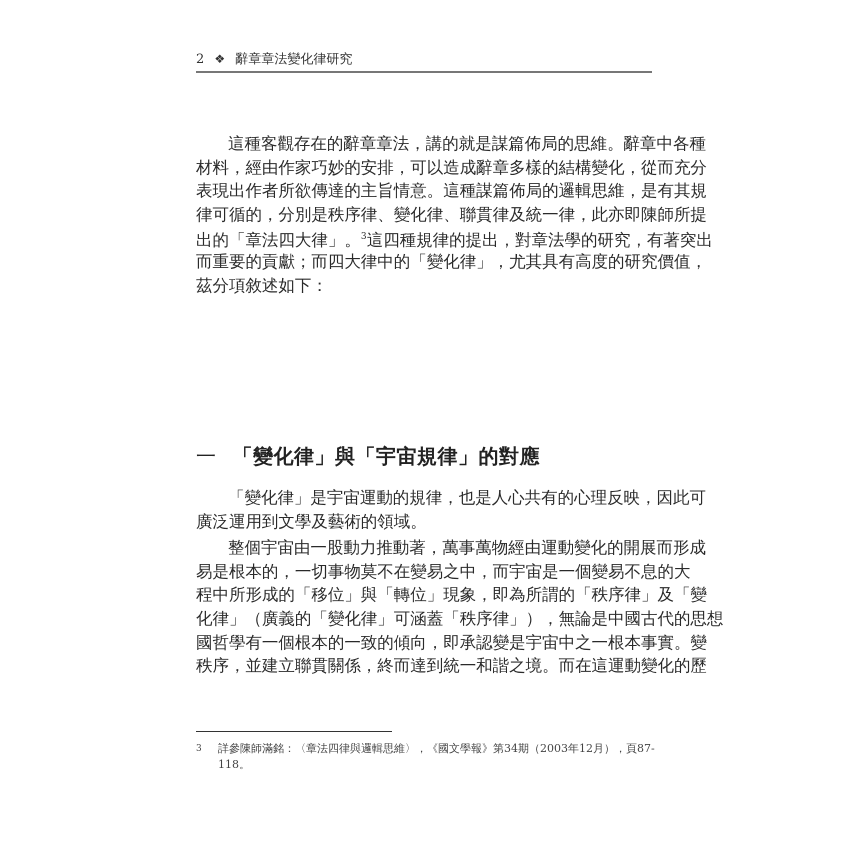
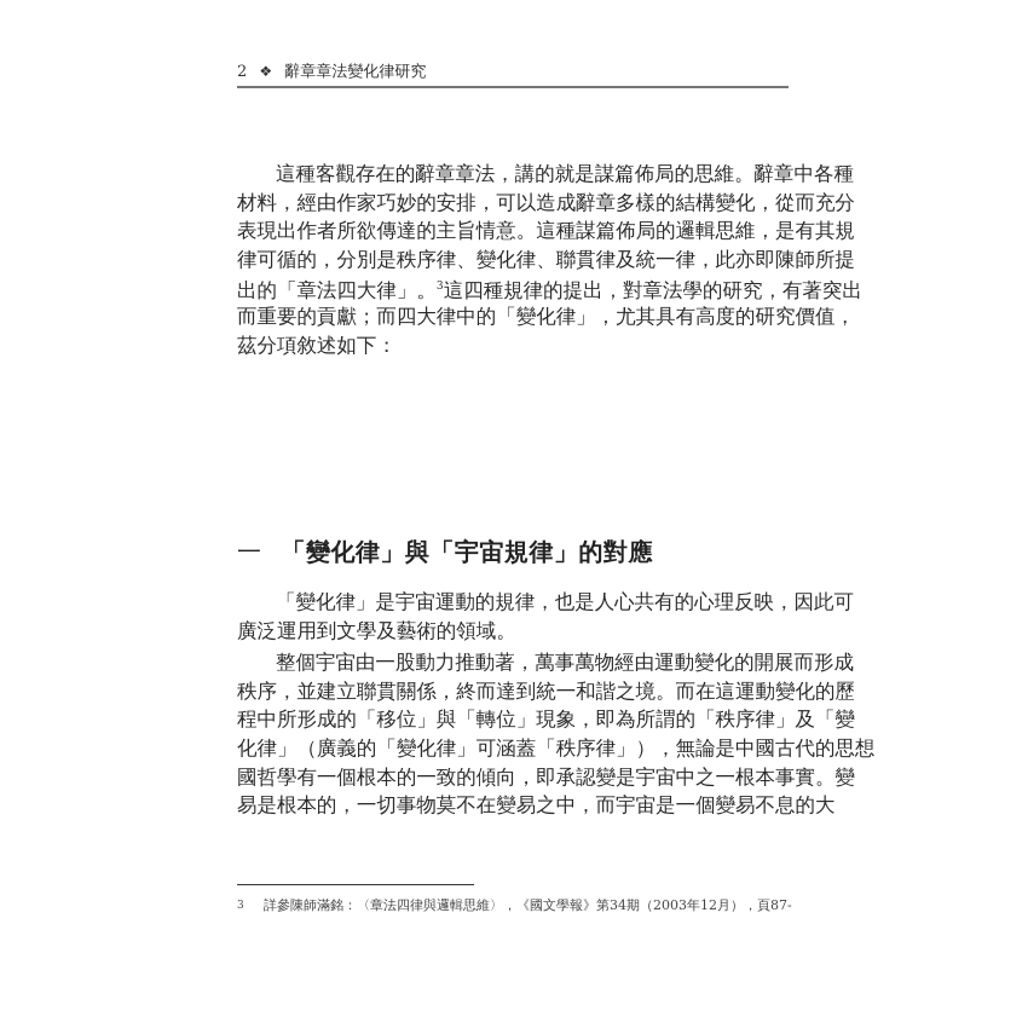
  2 ❖ 辭章章法變化律研究
  這種客觀存在的辭章章法，講的就是謀篇佈局的思維。辭章中各種
  材料，經由作家巧妙的安排，可以造成辭章多樣的結構變化，從而充分
  表現出作者所欲傳達的主旨情意。這種謀篇佈局的邏輯思維，是有其規
  律可循的，分別是秩序律、變化律、聯貫律及統一律，此亦即陳師所提
  出的「章法四大律」。3這四種規律的提出，對章法學的研究，有著突出
  而重要的貢獻；而四大律中的「變化律」，尤其具有高度的研究價值，
  茲分項敘述如下：
  一 「變化律」與「宇宙規律」的對應
  「變化律」是宇宙運動的規律，也是人心共有的心理反映，因此可
  廣泛運用到文學及藝術的領域。
  整個宇宙由一股動力推動著，萬事萬物經由運動變化的開展而形成
- 易是根本的，一切事物莫不在變易之中，而宇宙是一個變易不息的大
+ 秩序，並建立聯貫關係，終而達到統一和諧之境。而在這運動變化的歷
  程中所形成的「移位」與「轉位」現象，即為所謂的「秩序律」及「變
  化律」（廣義的「變化律」可涵蓋「秩序律」），無論是中國古代的思想
  國哲學有一個根本的一致的傾向，即承認變是宇宙中之一根本事實。變
- 秩序，並建立聯貫關係，終而達到統一和諧之境。而在這運動變化的歷
+ 易是根本的，一切事物莫不在變易之中，而宇宙是一個變易不息的大
  3 詳參陳師滿銘：〈章法四律與邏輯思維〉，《國文學報》第34期（2003年12月），頁87-
- 118。
